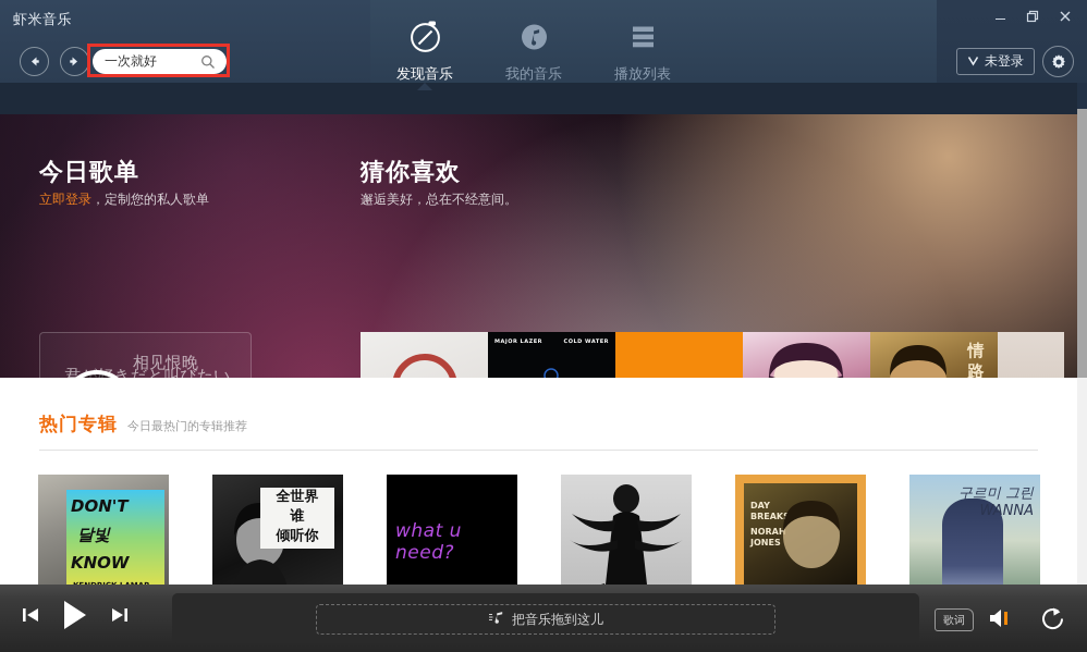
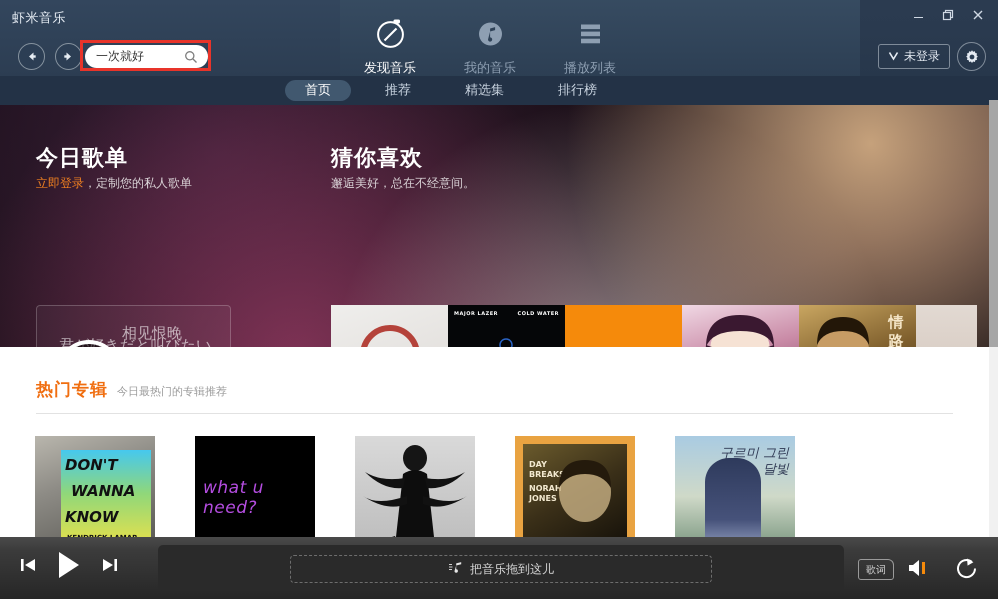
  虾米音乐
  一次就好
  发现音乐
  我的音乐
  播放列表
  未登录
+ 首页
+ 推荐
+ 精选集
+ 排行榜
  今日歌单
  立即登录，定制您的私人歌单
  君が好きだと叫びたい
  相见恨晚
  猜你喜欢
  邂逅美好，总在不经意间。
  热门专辑
  今日最热门的专辑推荐
  DON'T
- 달빛
+ WANNA
  KNOW
- 全世界
- 谁
- 倾听你
  what u need?
  DAY
  BREAK
  NORAH
  JONES
  구르미 그린
- WANNA
+ 달빛
  把音乐拖到这儿
  歌词
